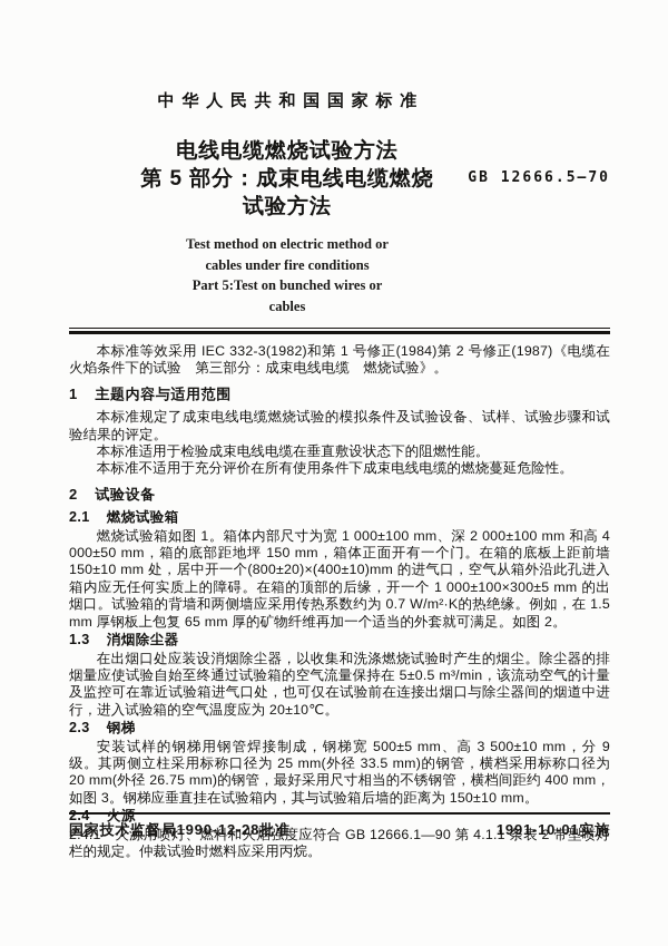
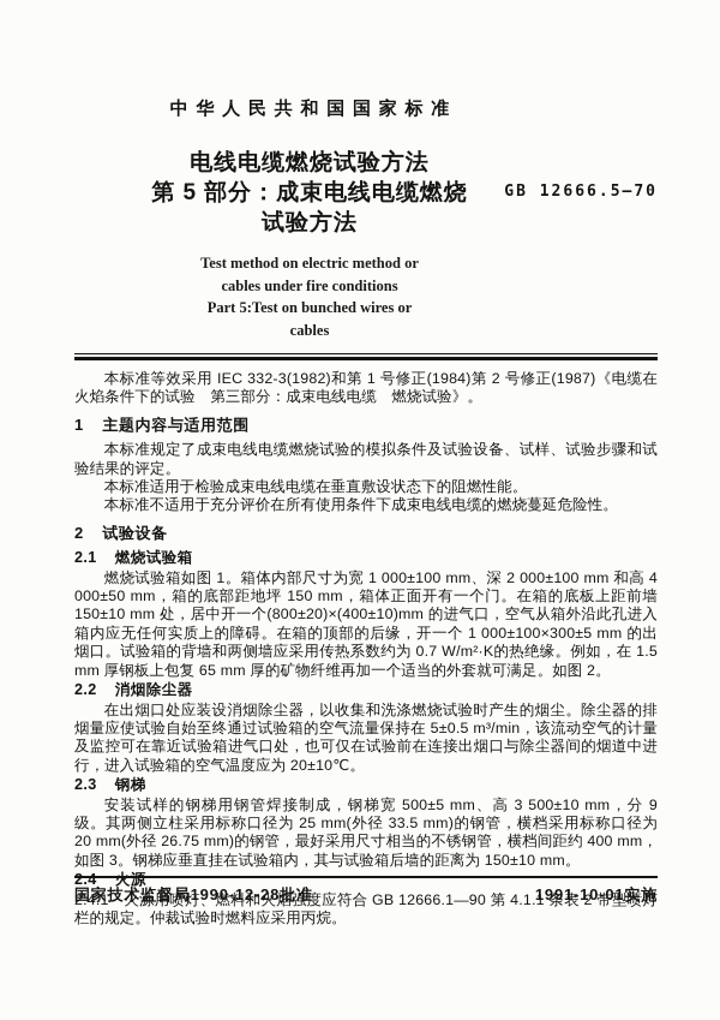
  中华人民共和国国家标准
  电线电缆燃烧试验方法
  第 5 部分：成束电线电缆燃烧
  试验方法
  Test method on electric method or
  cables under fire conditions
  Part 5:Test on bunched wires or
  cables
  GB 12666.5—70
  本标准等效采用 IEC 332-3(1982)和第 1 号修正(1984)第 2 号修正(1987)《电缆在火焰条件下的试验 第三部分：成束电线电缆 燃烧试验》。
  1 主题内容与适用范围
  本标准规定了成束电线电缆燃烧试验的模拟条件及试验设备、试样、试验步骤和试验结果的评定。
  本标准适用于检验成束电线电缆在垂直敷设状态下的阻燃性能。
  本标准不适用于充分评价在所有使用条件下成束电线电缆的燃烧蔓延危险性。
  2 试验设备
  2.1 燃烧试验箱
  燃烧试验箱如图 1。箱体内部尺寸为宽 1 000±100 mm、深 2 000±100 mm 和高 4 000±50 mm，箱的底部距地坪 150 mm，箱体正面开有一个门。在箱的底板上距前墙 150±10 mm 处，居中开一个(800±20)×(400±10)mm 的进气口，空气从箱外沿此孔进入箱内应无任何实质上的障碍。在箱的顶部的后缘，开一个 1 000±100×300±5 mm 的出烟口。试验箱的背墙和两侧墙应采用传热系数约为 0.7 W/m²·K的热绝缘。例如，在 1.5 mm 厚钢板上包复 65 mm 厚的矿物纤维再加一个适当的外套就可满足。如图 2。
- 1.3 消烟除尘器
+ 2.2 消烟除尘器
  在出烟口处应装设消烟除尘器，以收集和洗涤燃烧试验时产生的烟尘。除尘器的排烟量应使试验自始至终通过试验箱的空气流量保持在 5±0.5 m³/min，该流动空气的计量及监控可在靠近试验箱进气口处，也可仅在试验前在连接出烟口与除尘器间的烟道中进行，进入试验箱的空气温度应为 20±10℃。
  2.3 钢梯
  安装试样的钢梯用钢管焊接制成，钢梯宽 500±5 mm、高 3 500±10 mm，分 9 级。其两侧立柱采用标称口径为 25 mm(外径 33.5 mm)的钢管，横档采用标称口径为 20 mm(外径 26.75 mm)的钢管，最好采用尺寸相当的不锈钢管，横档间距约 400 mm，如图 3。钢梯应垂直挂在试验箱内，其与试验箱后墙的距离为 150±10 mm。
  2.4 火源
  2.4.1 火源用喷灯、燃料和火焰强度应符合 GB 12666.1—90 第 4.1.1 条表 2 带型喷灯栏的规定。仲裁试验时燃料应采用丙烷。
  国家技术监督局1990-12-28批准
  1991-10-01实施
